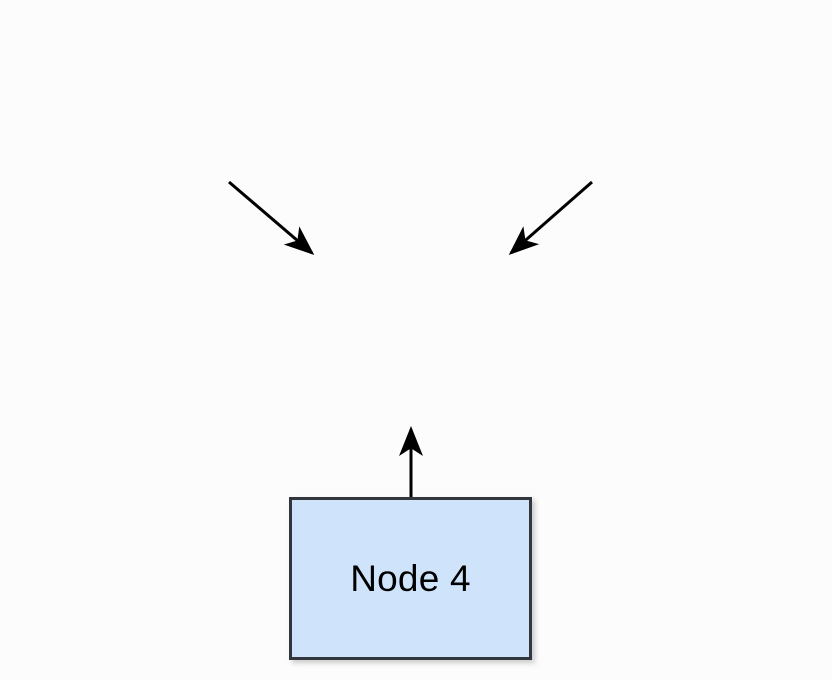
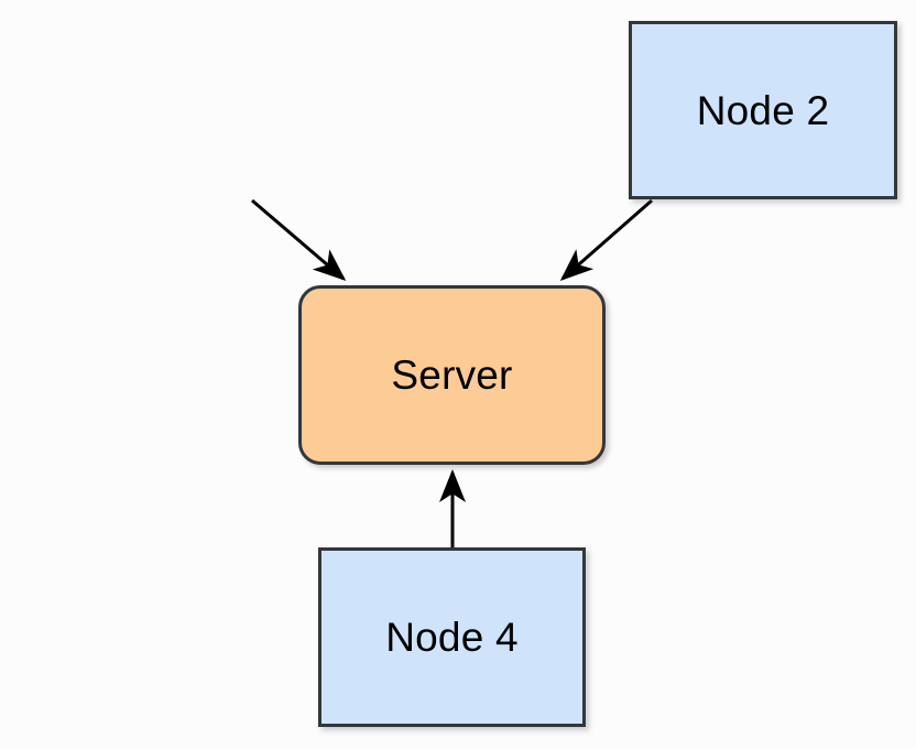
+ Node 2
+ Server
  Node 4
